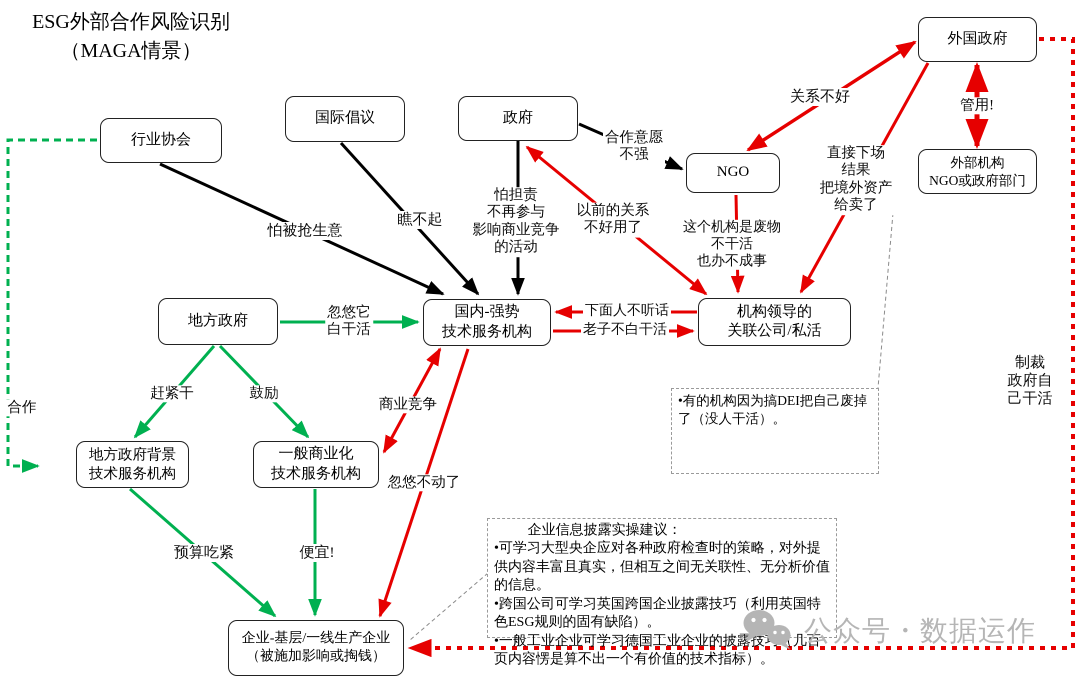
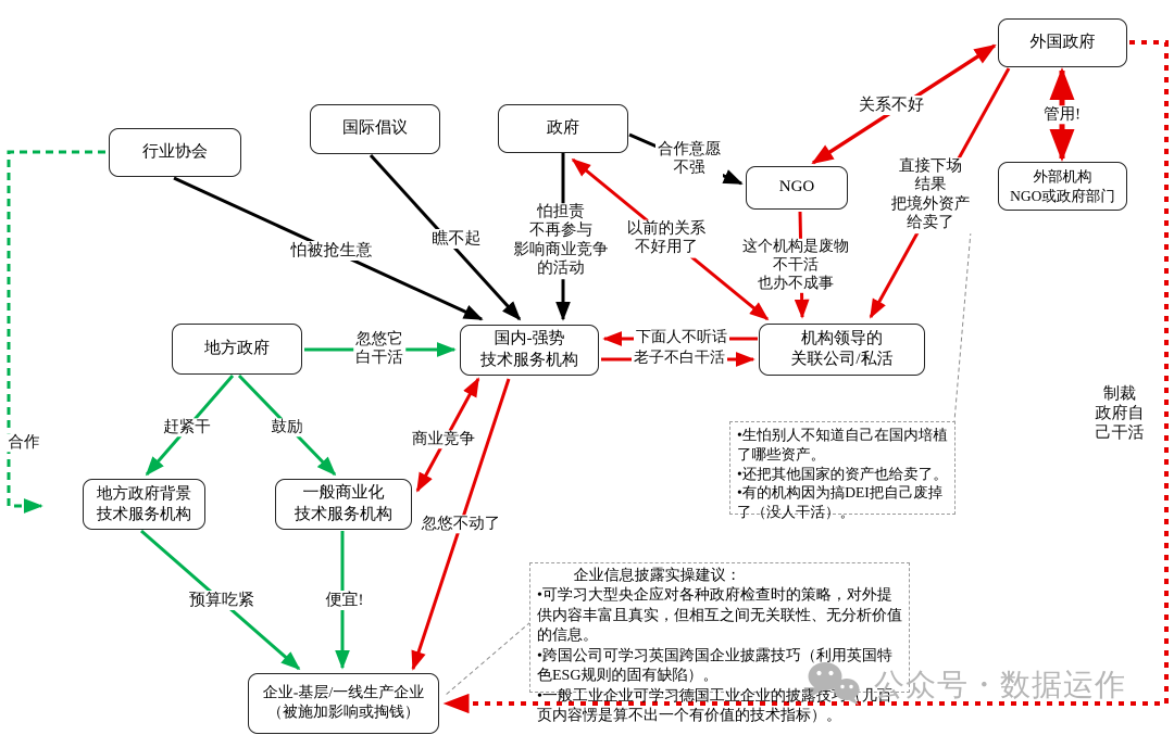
- ESG外部合作风险识别
- （MAGA情景）
  行业协会
  国际倡议
  政府
  NGO
  外国政府
  外部机构
  NGO或政府部门
  地方政府
  国内-强势
  技术服务机构
  机构领导的
  关联公司/私活
  地方政府背景
  技术服务机构
  一般商业化
  技术服务机构
  企业-基层/一线生产企业
  （被施加影响或掏钱）
  怕被抢生意
  瞧不起
  怕担责
  不再参与
  影响商业竞争
  的活动
  合作意愿
  不强
  以前的关系
  不好用了
  这个机构是废物
  不干活
  也办不成事
  关系不好
  管用!
  直接下场
  结果
  把境外资产
  给卖了
  下面人不听话
  老子不白干活
  忽悠它
  白干活
  赶紧干
  鼓励
  预算吃紧
  便宜!
  商业竞争
  忽悠不动了
  合作
  制裁
  政府自己干活
+ •生怕别人不知道自己在国内培植了哪些资产。
+ •还把其他国家的资产也给卖了。
  •有的机构因为搞DEI把自己废掉了（没人干活）。
  企业信息披露实操建议：
  •可学习大型央企应对各种政府检查时的策略，对外提供内容丰富且真实，但相互之间无关联性、无分析价值的信息。
  •跨国公司可学习英国跨国企业披露技巧（利用英国特色ESG规则的固有缺陷）。
  •一般工业企业可学习德国工业企业的披露技几百页内容愣是算不出一个有价值的技术指标）。
  公众号・数据运作
